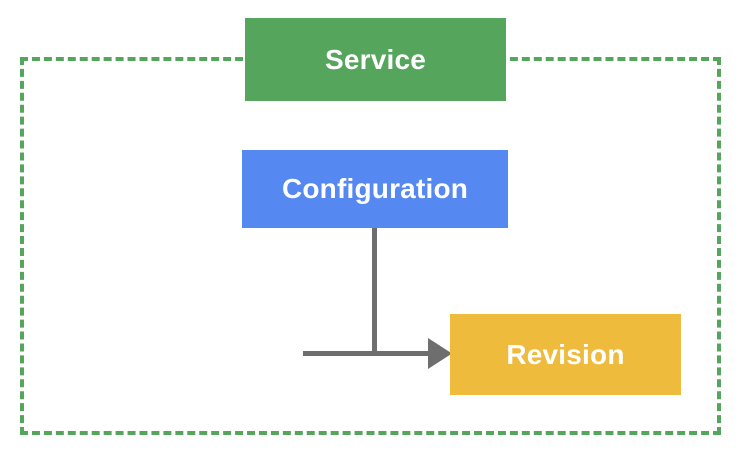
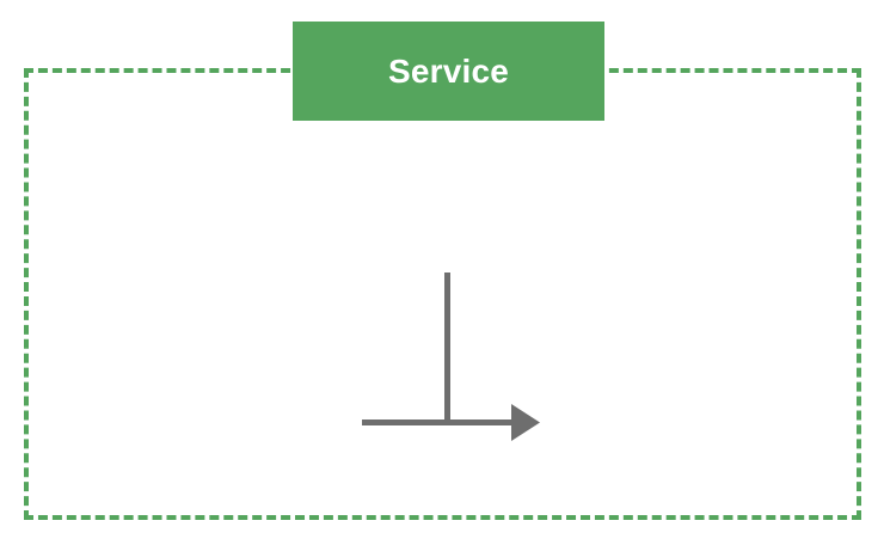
  Service
- Configuration
- Revision
